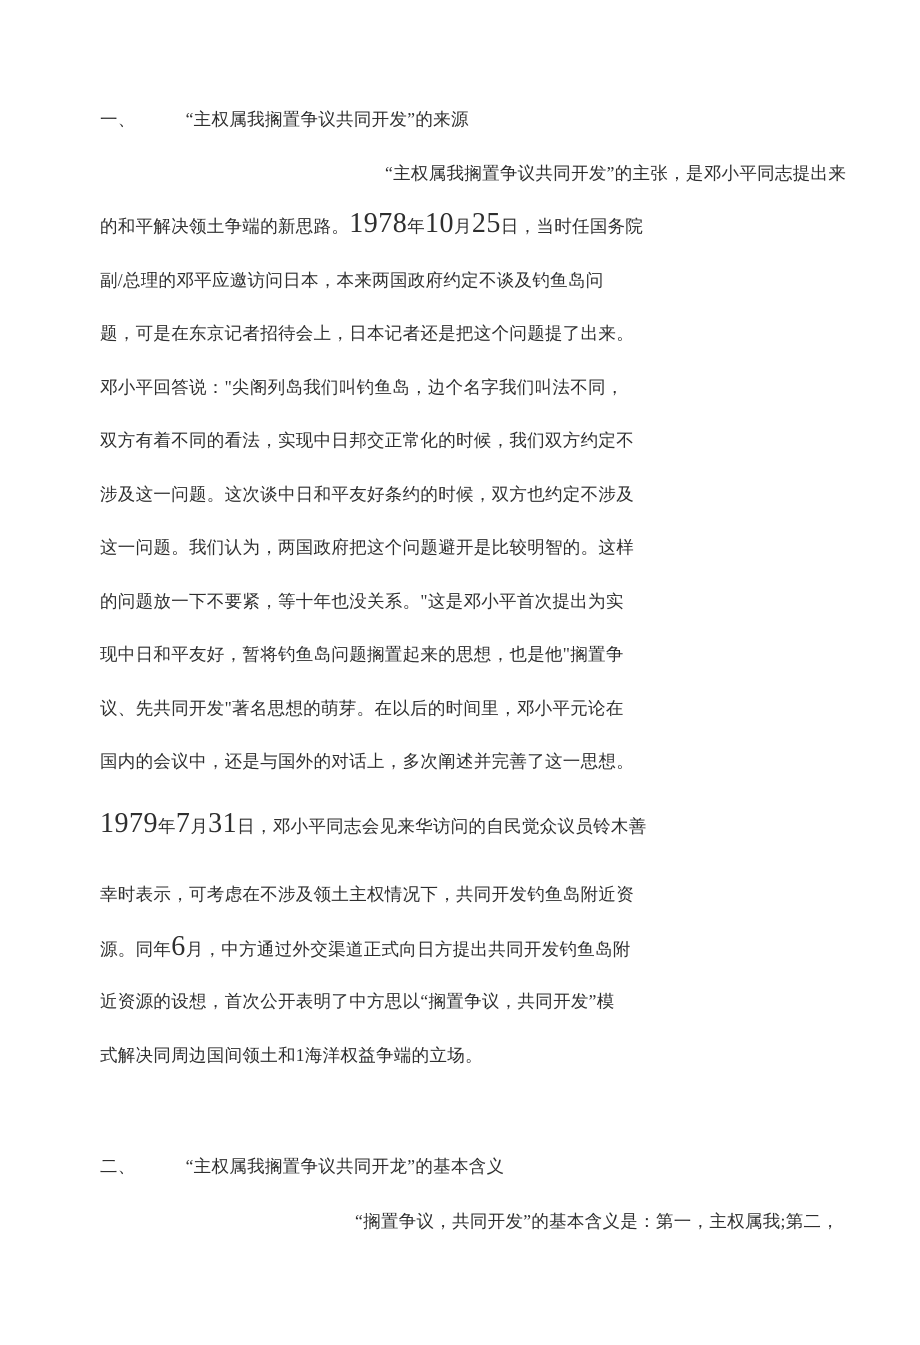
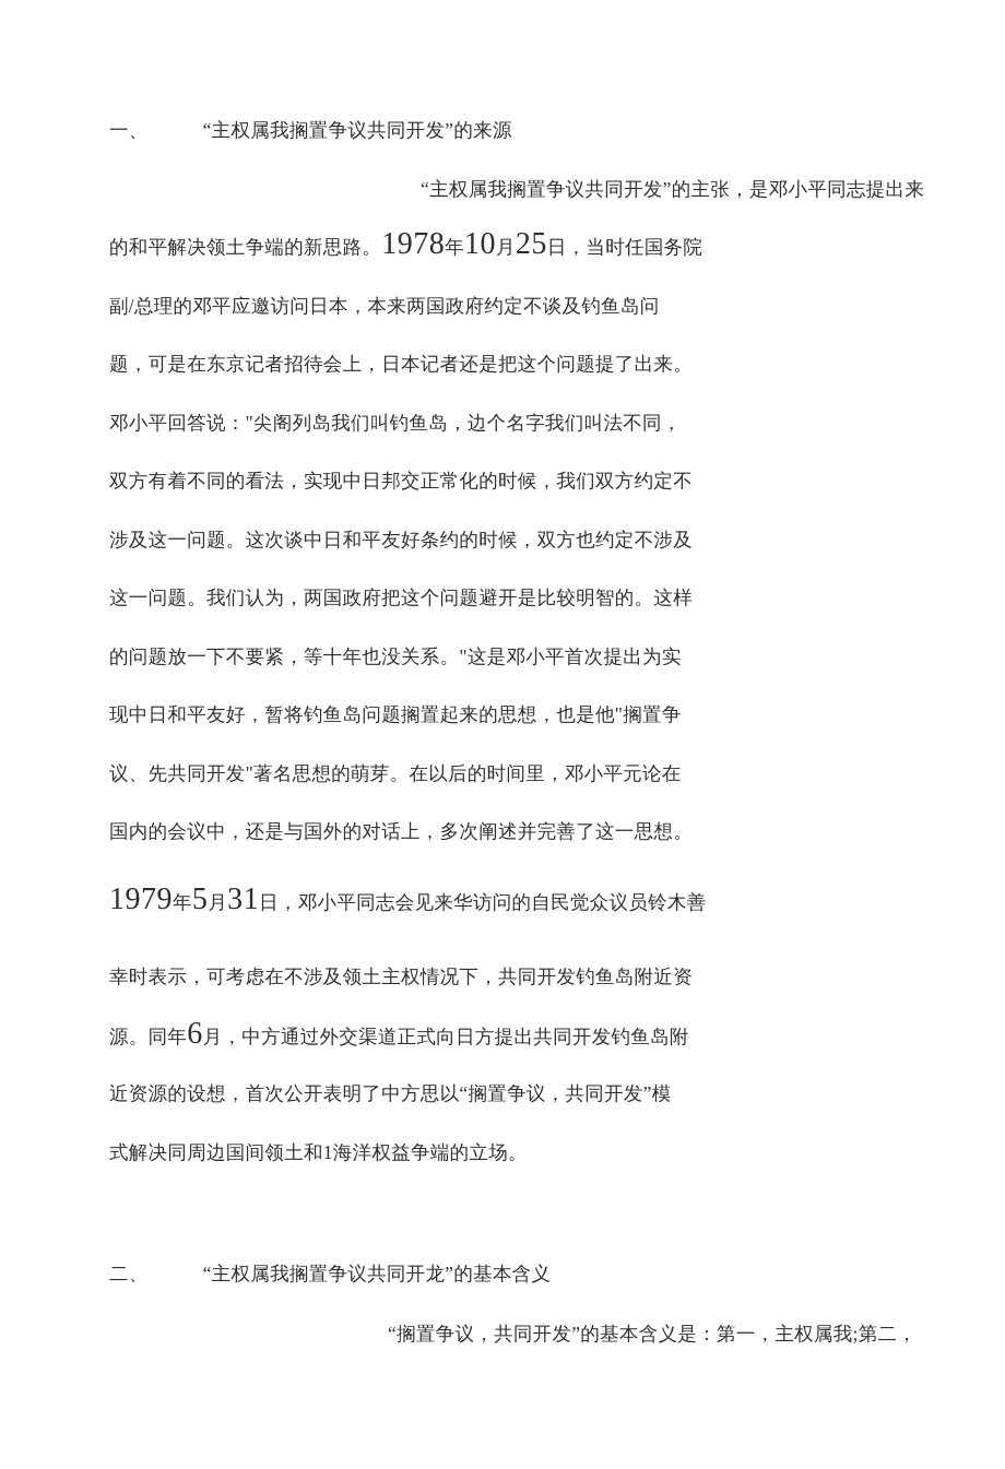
  一、 “主权属我搁置争议共同开发”的来源
  “主权属我搁置争议共同开发”的主张，是邓小平同志提出来
  的和平解决领土争端的新思路。1978年10月25日，当时任国务院
  副/总理的邓平应邀访问日本，本来两国政府约定不谈及钓鱼岛问
  题，可是在东京记者招待会上，日本记者还是把这个问题提了出来。
  邓小平回答说："尖阁列岛我们叫钓鱼岛，边个名字我们叫法不同，
  双方有着不同的看法，实现中日邦交正常化的时候，我们双方约定不
  涉及这一问题。这次谈中日和平友好条约的时候，双方也约定不涉及
  这一问题。我们认为，两国政府把这个问题避开是比较明智的。这样
  的问题放一下不要紧，等十年也没关系。"这是邓小平首次提出为实
  现中日和平友好，暂将钓鱼岛问题搁置起来的思想，也是他"搁置争
  议、先共同开发"著名思想的萌芽。在以后的时间里，邓小平元论在
  国内的会议中，还是与国外的对话上，多次阐述并完善了这一思想。
- 1979年7月31日，邓小平同志会见来华访问的自民觉众议员铃木善
+ 1979年5月31日，邓小平同志会见来华访问的自民觉众议员铃木善
  幸时表示，可考虑在不涉及领土主权情况下，共同开发钓鱼岛附近资
  源。同年6月，中方通过外交渠道正式向日方提出共同开发钓鱼岛附
  近资源的设想，首次公开表明了中方思以“搁置争议，共同开发”模
  式解决同周边国间领土和1海洋权益争端的立场。
  二、 “主权属我搁置争议共同开龙”的基本含义
  “搁置争议，共同开发”的基本含义是：第一，主权属我;第二，
